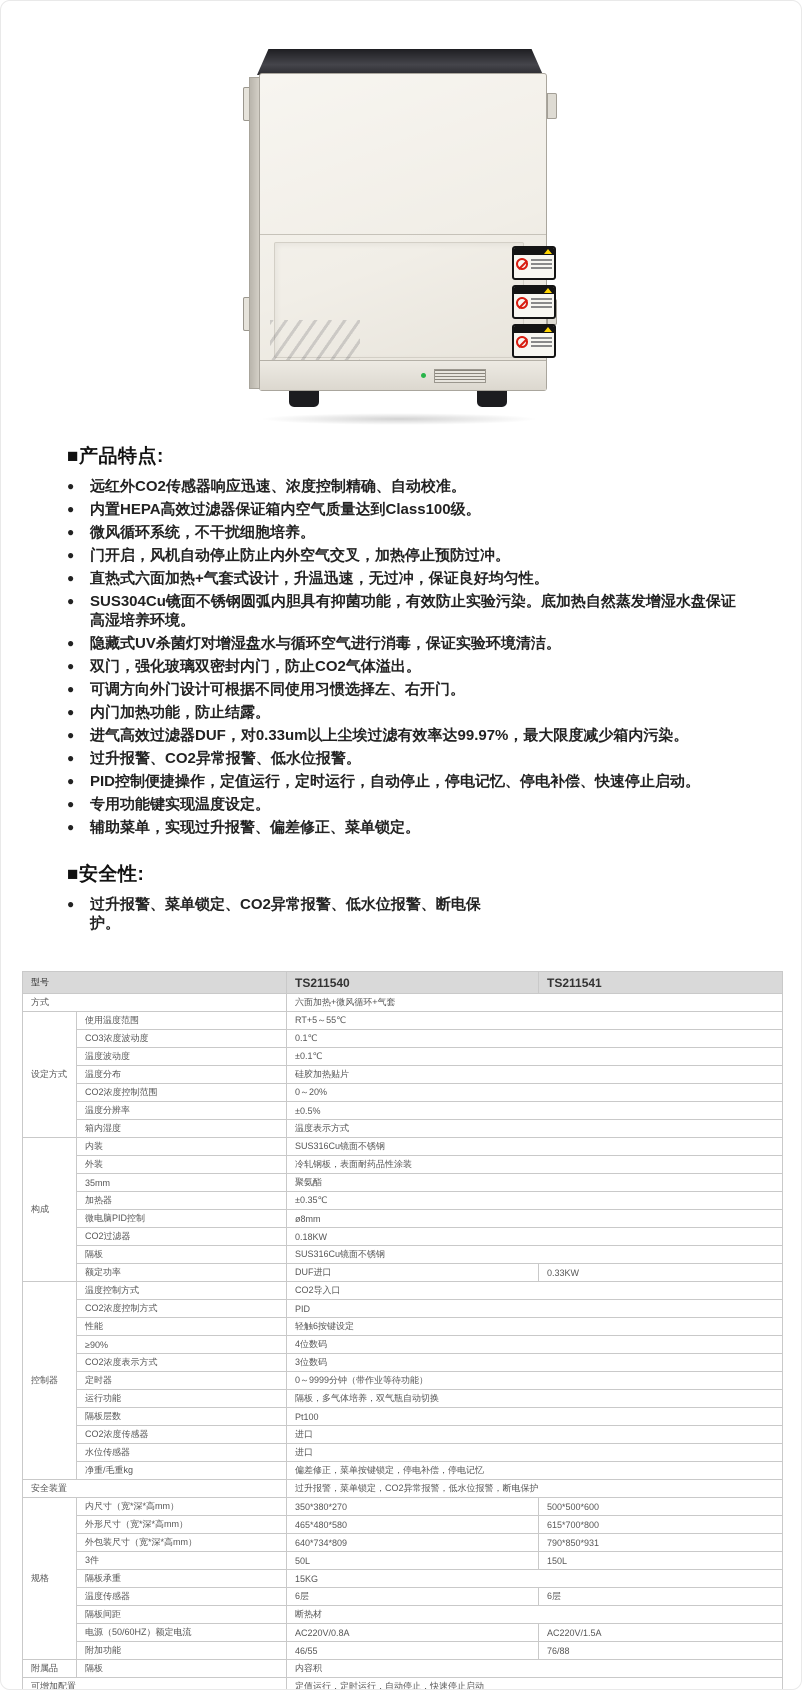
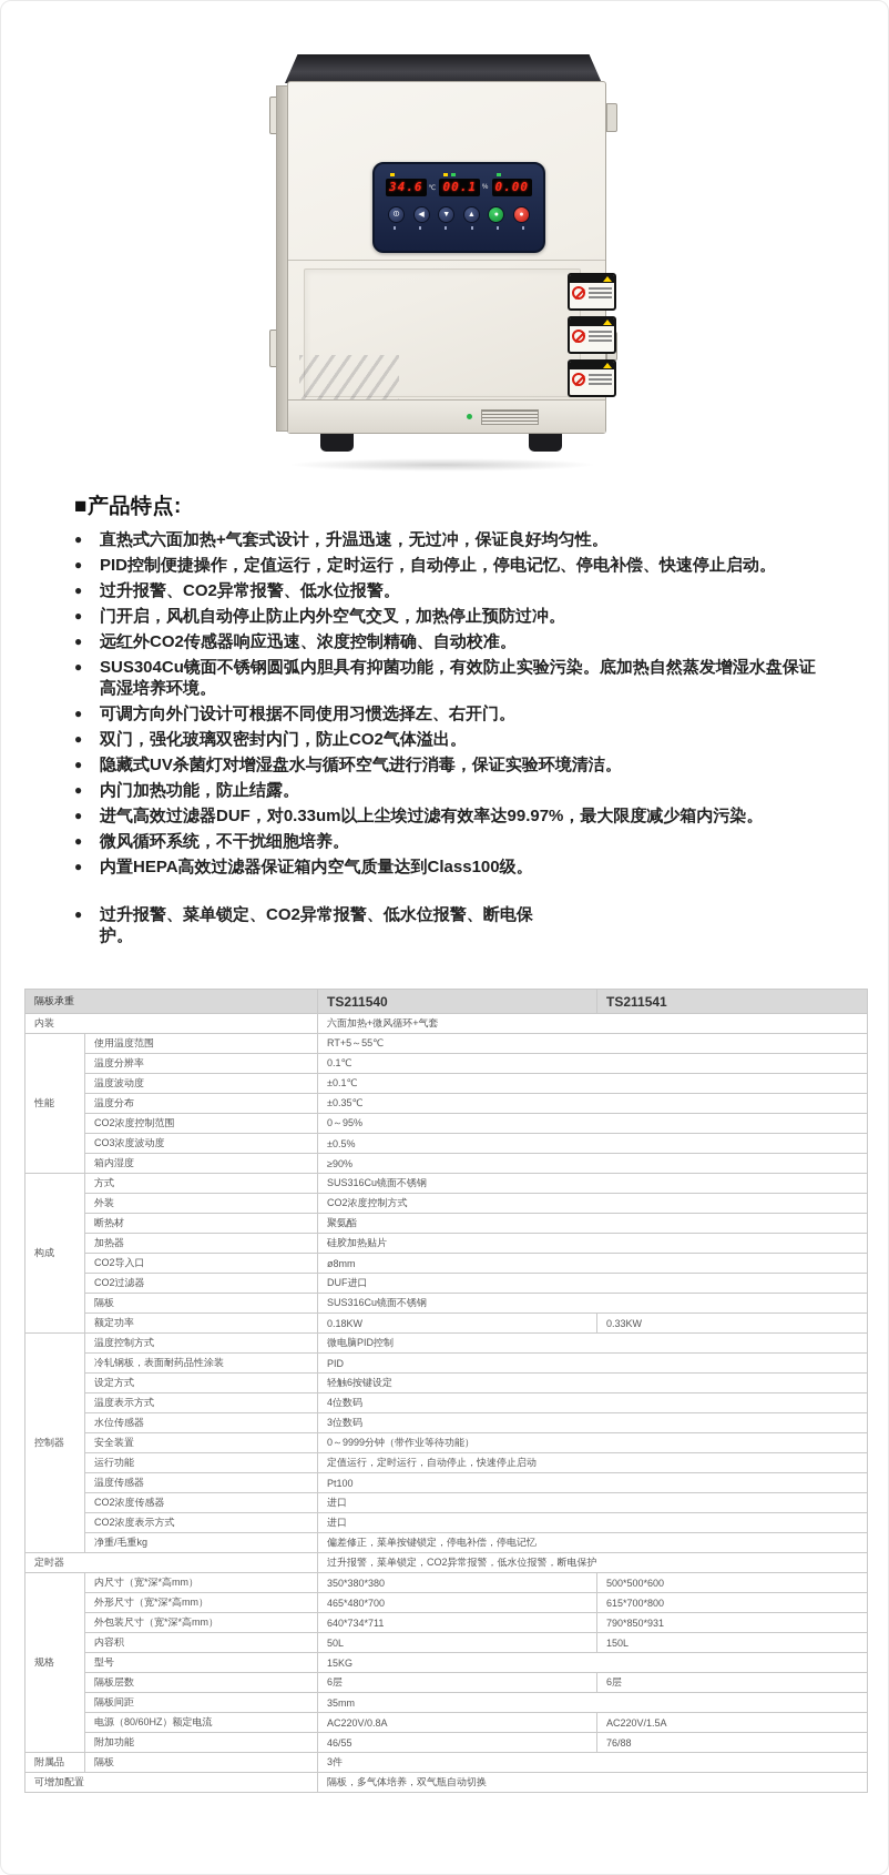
+ 34.6
+ 00.1
+ 0.00
  ■产品特点:
- 远红外CO2传感器响应迅速、浓度控制精确、自动校准。
+ 直热式六面加热+气套式设计，升温迅速，无过冲，保证良好均匀性。
- 内置HEPA高效过滤器保证箱内空气质量达到Class100级。
+ PID控制便捷操作，定值运行，定时运行，自动停止，停电记忆、停电补偿、快速停止启动。
- 微风循环系统，不干扰细胞培养。
+ 过升报警、CO2异常报警、低水位报警。
  门开启，风机自动停止防止内外空气交叉，加热停止预防过冲。
- 直热式六面加热+气套式设计，升温迅速，无过冲，保证良好均匀性。
+ 远红外CO2传感器响应迅速、浓度控制精确、自动校准。
  SUS304Cu镜面不锈钢圆弧内胆具有抑菌功能，有效防止实验污染。底加热自然蒸发增湿水盘保证高湿培养环境。
- 隐藏式UV杀菌灯对增湿盘水与循环空气进行消毒，保证实验环境清洁。
+ 可调方向外门设计可根据不同使用习惯选择左、右开门。
  双门，强化玻璃双密封内门，防止CO2气体溢出。
- 可调方向外门设计可根据不同使用习惯选择左、右开门。
+ 隐藏式UV杀菌灯对增湿盘水与循环空气进行消毒，保证实验环境清洁。
  内门加热功能，防止结露。
  进气高效过滤器DUF，对0.33um以上尘埃过滤有效率达99.97%，最大限度减少箱内污染。
- 过升报警、CO2异常报警、低水位报警。
+ 微风循环系统，不干扰细胞培养。
- PID控制便捷操作，定值运行，定时运行，自动停止，停电记忆、停电补偿、快速停止启动。
+ 内置HEPA高效过滤器保证箱内空气质量达到Class100级。
- 专用功能键实现温度设定。
- 辅助菜单，实现过升报警、偏差修正、菜单锁定。
- ■安全性:
  过升报警、菜单锁定、CO2异常报警、低水位报警、断电保护。
- 型号	TS211540	TS211541
+ 隔板承重	TS211540	TS211541
- 方式	六面加热+微风循环+气套
+ 内装	六面加热+微风循环+气套
- 设定方式	使用温度范围	RT+5～55℃
+ 性能	使用温度范围	RT+5～55℃
- CO3浓度波动度	0.1℃
+ 温度分辨率	0.1℃
  温度波动度	±0.1℃
- 温度分布	硅胶加热贴片
+ 温度分布	±0.35℃
- CO2浓度控制范围	0～20%
+ CO2浓度控制范围	0～95%
- 温度分辨率	±0.5%
+ CO3浓度波动度	±0.5%
- 箱内湿度	温度表示方式
+ 箱内湿度	≥90%
- 构成	内装	SUS316Cu镜面不锈钢
+ 构成	方式	SUS316Cu镜面不锈钢
- 外装	冷轧钢板，表面耐药品性涂装
+ 外装	CO2浓度控制方式
- 35mm	聚氨酯
+ 断热材	聚氨酯
- 加热器	±0.35℃
+ 加热器	硅胶加热贴片
- 微电脑PID控制	ø8mm
+ CO2导入口	ø8mm
- CO2过滤器	0.18KW
+ CO2过滤器	DUF进口
  隔板	SUS316Cu镜面不锈钢
- 额定功率	DUF进口	0.33KW
+ 额定功率	0.18KW	0.33KW
- 控制器	温度控制方式	CO2导入口
+ 控制器	温度控制方式	微电脑PID控制
- CO2浓度控制方式	PID
+ 冷轧钢板，表面耐药品性涂装	PID
- 性能	轻触6按键设定
+ 设定方式	轻触6按键设定
- ≥90%	4位数码
+ 温度表示方式	4位数码
- CO2浓度表示方式	3位数码
+ 水位传感器	3位数码
- 定时器	0～9999分钟（带作业等待功能）
+ 安全装置	0～9999分钟（带作业等待功能）
- 运行功能	隔板，多气体培养，双气瓶自动切换
+ 运行功能	定值运行，定时运行，自动停止，快速停止启动
- 隔板层数	Pt100
+ 温度传感器	Pt100
  CO2浓度传感器	进口
- 水位传感器	进口
+ CO2浓度表示方式	进口
  净重/毛重kg	偏差修正，菜单按键锁定，停电补偿，停电记忆
- 安全装置	过升报警，菜单锁定，CO2异常报警，低水位报警，断电保护
+ 定时器	过升报警，菜单锁定，CO2异常报警，低水位报警，断电保护
- 规格	内尺寸（宽*深*高mm）	350*380*270	500*500*600
+ 规格	内尺寸（宽*深*高mm）	350*380*380	500*500*600
- 外形尺寸（宽*深*高mm）	465*480*580	615*700*800
+ 外形尺寸（宽*深*高mm）	465*480*700	615*700*800
- 外包装尺寸（宽*深*高mm）	640*734*809	790*850*931
+ 外包装尺寸（宽*深*高mm）	640*734*711	790*850*931
- 3件	50L	150L
+ 内容积	50L	150L
- 隔板承重	15KG
+ 型号	15KG
- 温度传感器	6层	6层
+ 隔板层数	6层	6层
- 隔板间距	断热材
+ 隔板间距	35mm
- 电源（50/60HZ）额定电流	AC220V/0.8A	AC220V/1.5A
+ 电源（80/60HZ）额定电流	AC220V/0.8A	AC220V/1.5A
  附加功能	46/55	76/88
- 附属品	隔板	内容积
+ 附属品	隔板	3件
- 可增加配置	定值运行，定时运行，自动停止，快速停止启动
+ 可增加配置	隔板，多气体培养，双气瓶自动切换
